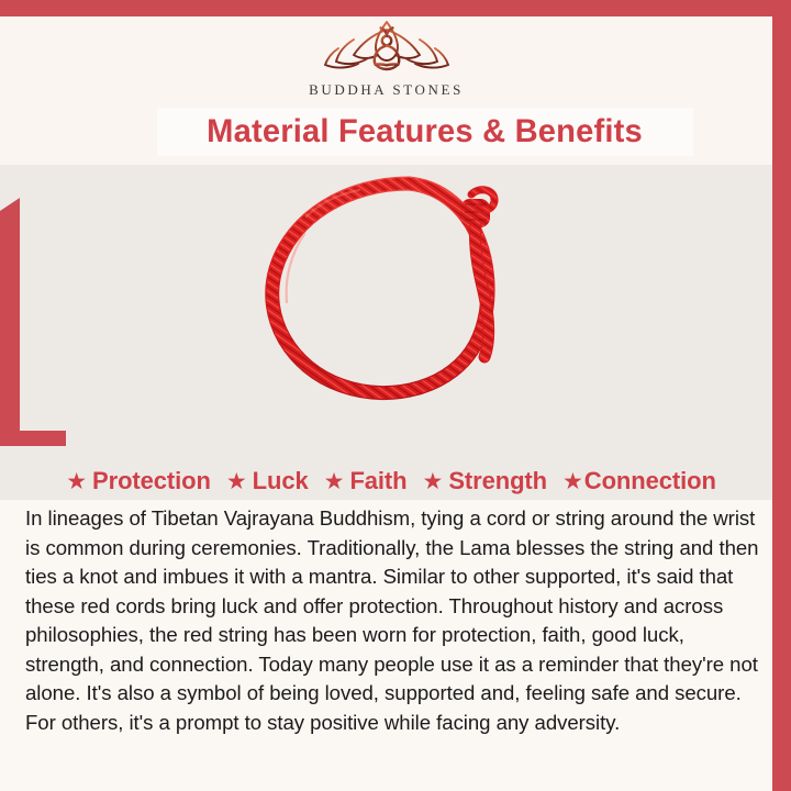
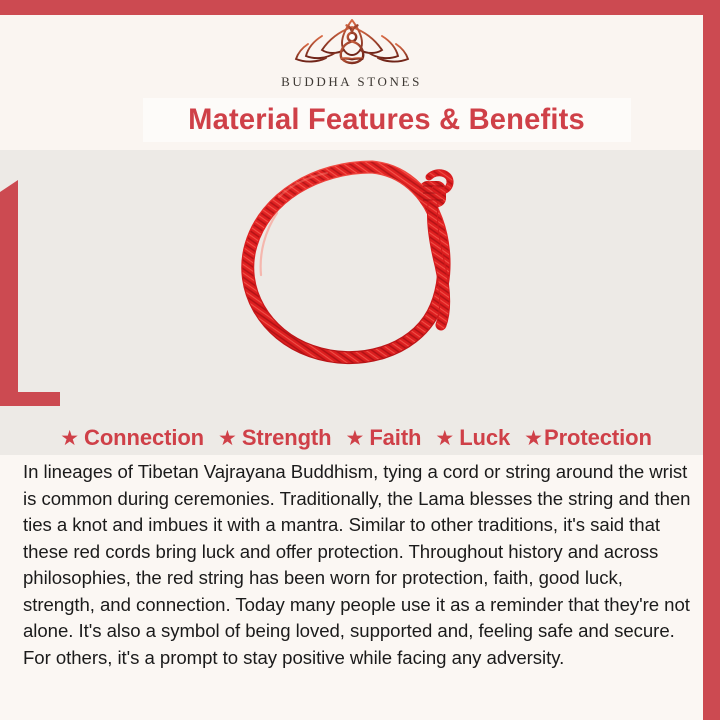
  BUDDHA STONES
  Material Features & Benefits
  ★
- Protection
+ Connection
  ★
- Luck
+ Strength
  ★
  Faith
  ★
- Strength
+ Luck
  ★
- Connection
+ Protection
- In lineages of Tibetan Vajrayana Buddhism, tying a cord or string around the wrist is common during ceremonies. Traditionally, the Lama blesses the string and then ties a knot and imbues it with a mantra. Similar to other supported, it's said that these red cords bring luck and offer protection. Throughout history and across philosophies, the red string has been worn for protection, faith, good luck, strength, and connection. Today many people use it as a reminder that they're not alone. It's also a symbol of being loved, supported and, feeling safe and secure. For others, it's a prompt to stay positive while facing any adversity.
+ In lineages of Tibetan Vajrayana Buddhism, tying a cord or string around the wrist is common during ceremonies. Traditionally, the Lama blesses the string and then ties a knot and imbues it with a mantra. Similar to other traditions, it's said that these red cords bring luck and offer protection. Throughout history and across philosophies, the red string has been worn for protection, faith, good luck, strength, and connection. Today many people use it as a reminder that they're not alone. It's also a symbol of being loved, supported and, feeling safe and secure. For others, it's a prompt to stay positive while facing any adversity.
